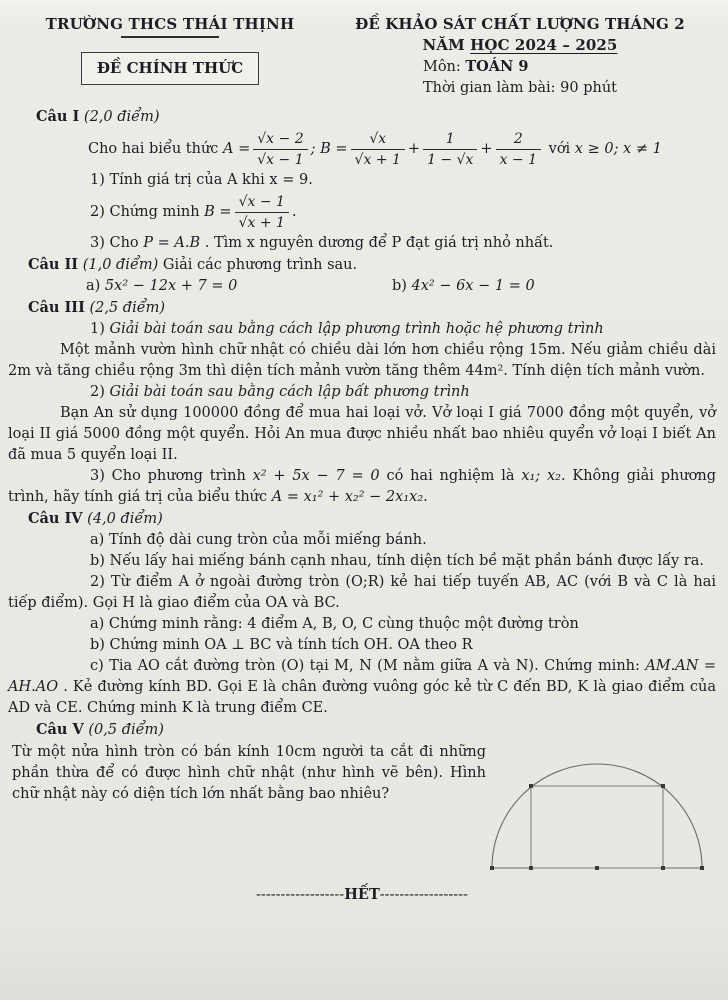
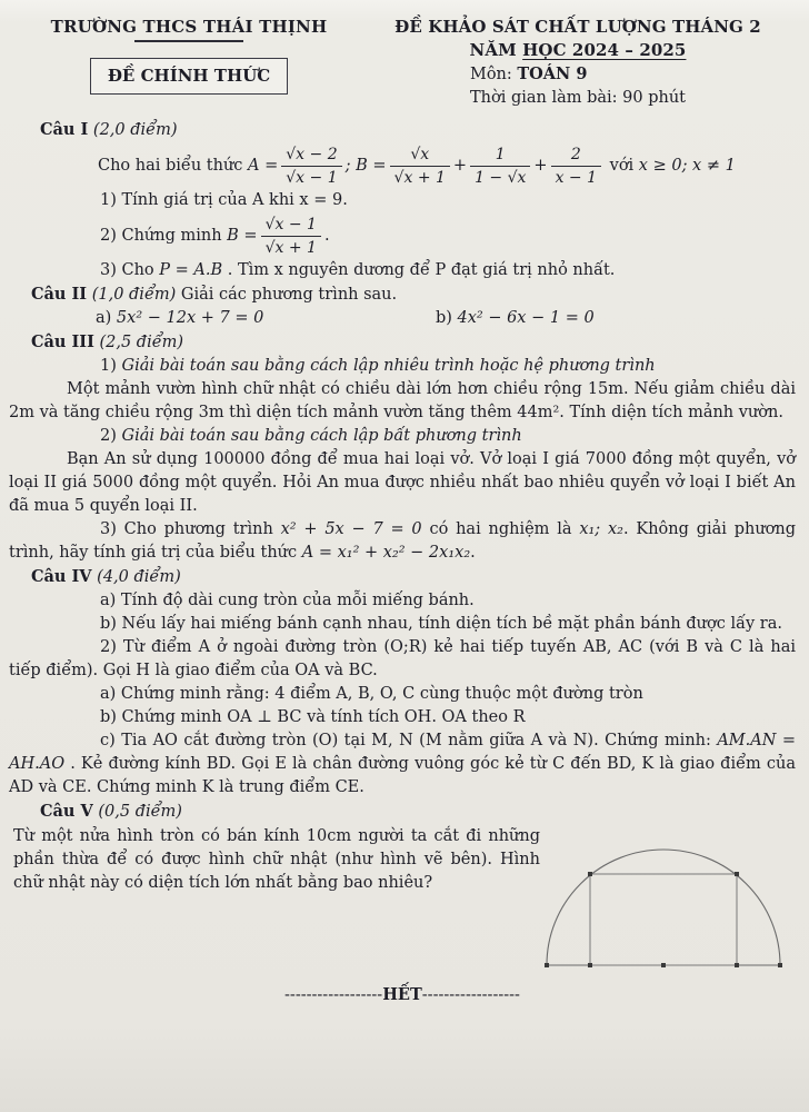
  TRƯỜNG THCS THÁI THỊNH
  ĐỀ CHÍNH THỨC
  ĐỀ KHẢO SÁT CHẤT LƯỢNG THÁNG 2
  NĂM HỌC 2024 – 2025
  Môn: TOÁN 9
  Thời gian làm bài: 90 phút
  Câu I (2,0 điểm)
  Cho hai biểu thức A =
  √x − 2
  √x − 1
  ; B =
  √x
  √x + 1
  +
  1
  1 − √x
  +
  2
  x − 1
  với x ≥ 0; x ≠ 1
  1) Tính giá trị của A khi x = 9.
  2) Chứng minh B =
  √x − 1
  √x + 1
  .
  3) Cho P = A.B . Tìm x nguyên dương để P đạt giá trị nhỏ nhất.
  Câu II (1,0 điểm) Giải các phương trình sau.
  a) 5x² − 12x + 7 = 0 b) 4x² − 6x − 1 = 0
  Câu III (2,5 điểm)
- 1) Giải bài toán sau bằng cách lập phương trình hoặc hệ phương trình
+ 1) Giải bài toán sau bằng cách lập nhiêu trình hoặc hệ phương trình
  Một mảnh vườn hình chữ nhật có chiều dài lớn hơn chiều rộng 15m. Nếu giảm chiều dài 2m và tăng chiều rộng 3m thì diện tích mảnh vườn tăng thêm 44m². Tính diện tích mảnh vườn.
  2) Giải bài toán sau bằng cách lập bất phương trình
  Bạn An sử dụng 100000 đồng để mua hai loại vở. Vở loại I giá 7000 đồng một quyển, vở loại II giá 5000 đồng một quyển. Hỏi An mua được nhiều nhất bao nhiêu quyển vở loại I biết An đã mua 5 quyển loại II.
  3) Cho phương trình x² + 5x − 7 = 0 có hai nghiệm là x₁; x₂. Không giải phương trình, hãy tính giá trị của biểu thức A = x₁² + x₂² − 2x₁x₂.
  Câu IV (4,0 điểm)
  a) Tính độ dài cung tròn của mỗi miếng bánh.
  b) Nếu lấy hai miếng bánh cạnh nhau, tính diện tích bề mặt phần bánh được lấy ra.
  2) Từ điểm A ở ngoài đường tròn (O;R) kẻ hai tiếp tuyến AB, AC (với B và C là hai tiếp điểm). Gọi H là giao điểm của OA và BC.
  a) Chứng minh rằng: 4 điểm A, B, O, C cùng thuộc một đường tròn
  b) Chứng minh OA ⊥ BC và tính tích OH. OA theo R
  c) Tia AO cắt đường tròn (O) tại M, N (M nằm giữa A và N). Chứng minh: AM.AN = AH.AO . Kẻ đường kính BD. Gọi E là chân đường vuông góc kẻ từ C đến BD, K là giao điểm của AD và CE. Chứng minh K là trung điểm CE.
  Câu V (0,5 điểm)
  Từ một nửa hình tròn có bán kính 10cm người ta cắt đi những phần thừa để có được hình chữ nhật (như hình vẽ bên). Hình chữ nhật này có diện tích lớn nhất bằng bao nhiêu?
  ------------------HẾT------------------
